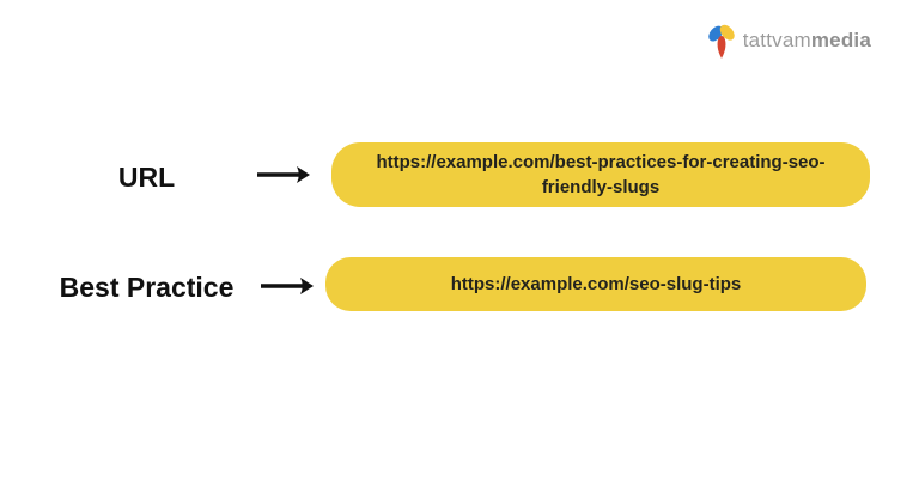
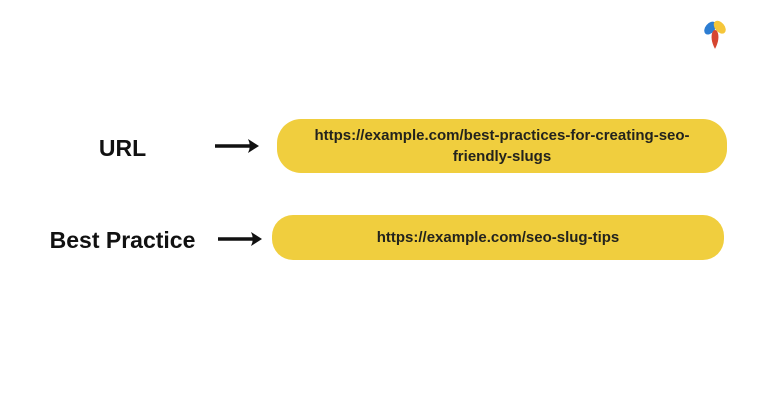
- tattvammedia
  URL
  https://example.com/best-practices-for-creating-seo-friendly-slugs
  Best Practice
  https://example.com/seo-slug-tips
